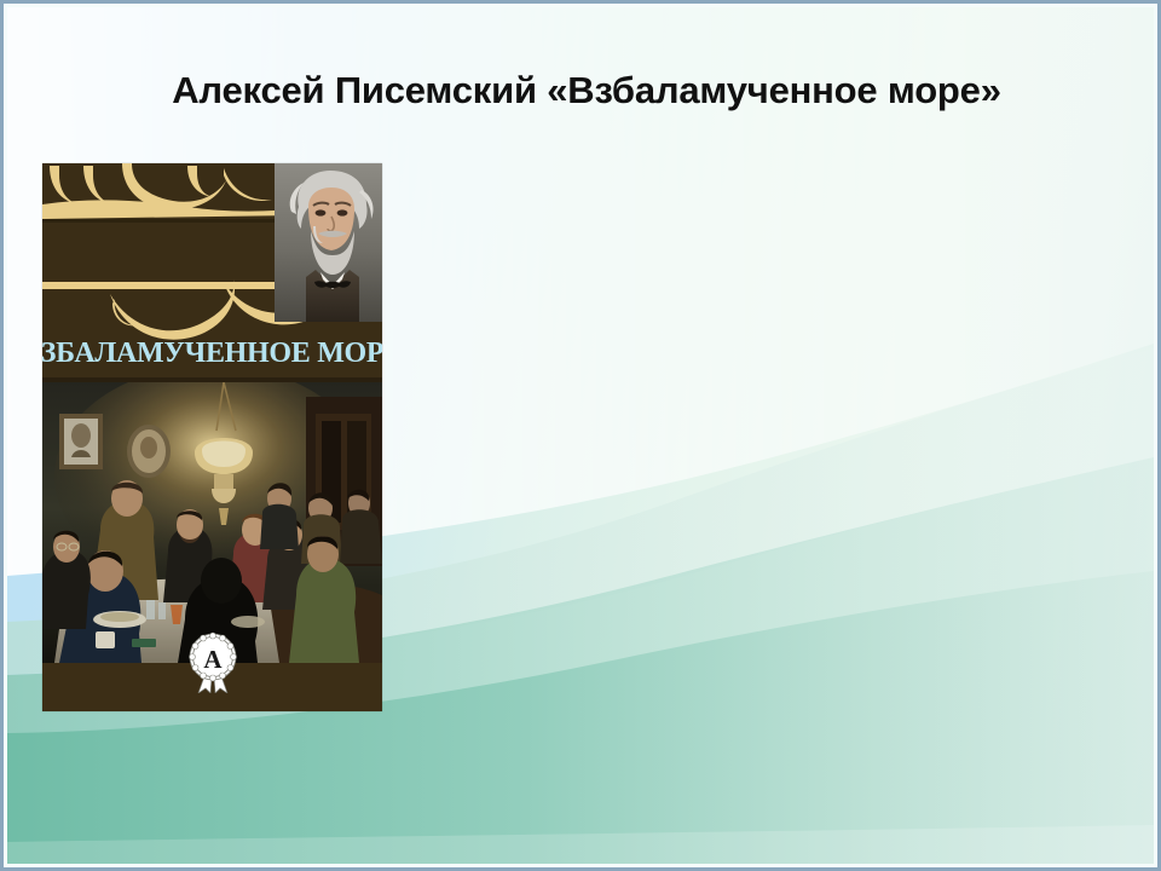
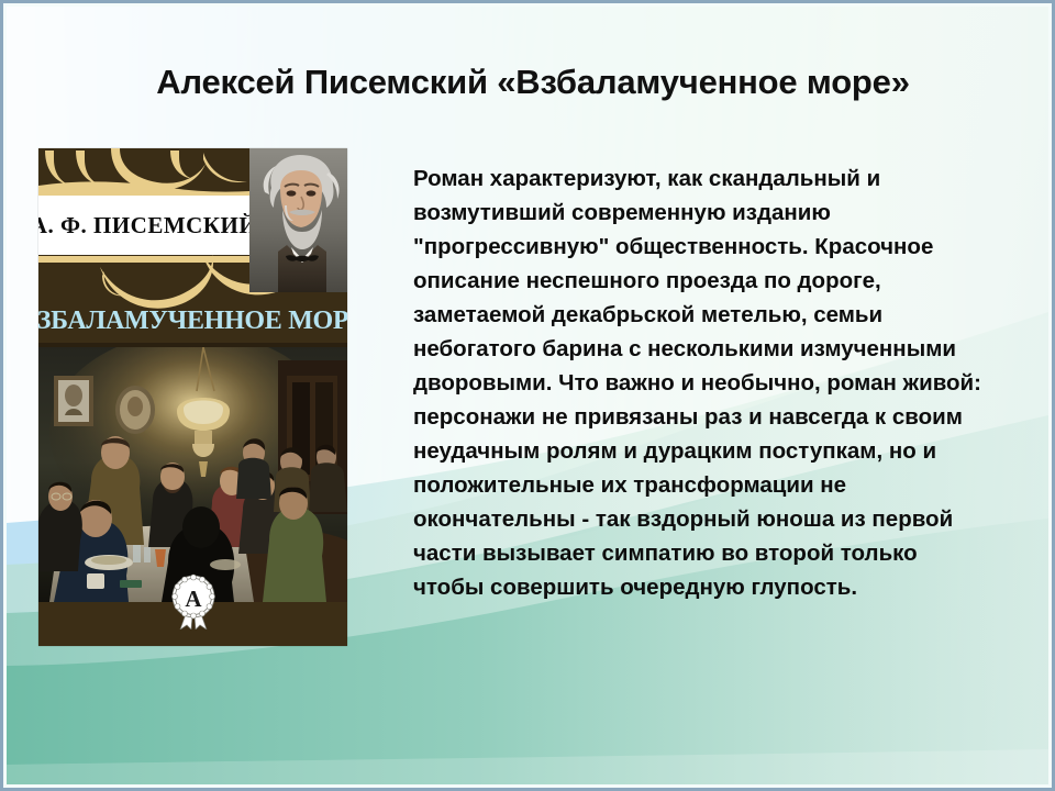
  Алексей Писемский «Взбаламученное море»
+ Роман характеризуют, как скандальный и возмутивший современную изданию "прогрессивную" общественность. Красочное описание неспешного проезда по дороге, заметаемой декабрьской метелью, семьи небогатого барина с несколькими измученными дворовыми. Что важно и необычно, роман живой: персонажи не привязаны раз и навсегда к своим неудачным ролям и дурацким поступкам, но и положительные их трансформации не окончательны - так вздорный юноша из первой части вызывает симпатию во второй только чтобы совершить очередную глупость.
+ А. Ф. ПИСЕМСКИЙ
  ЗБАЛАМУЧЕННОЕ МОР
  А
